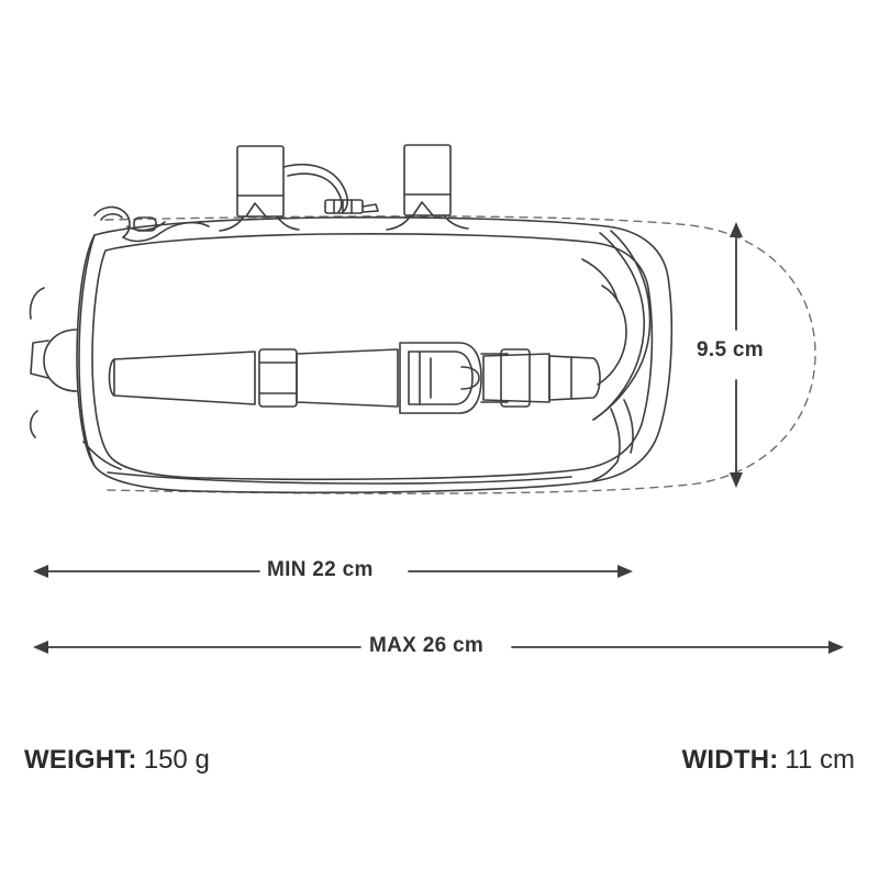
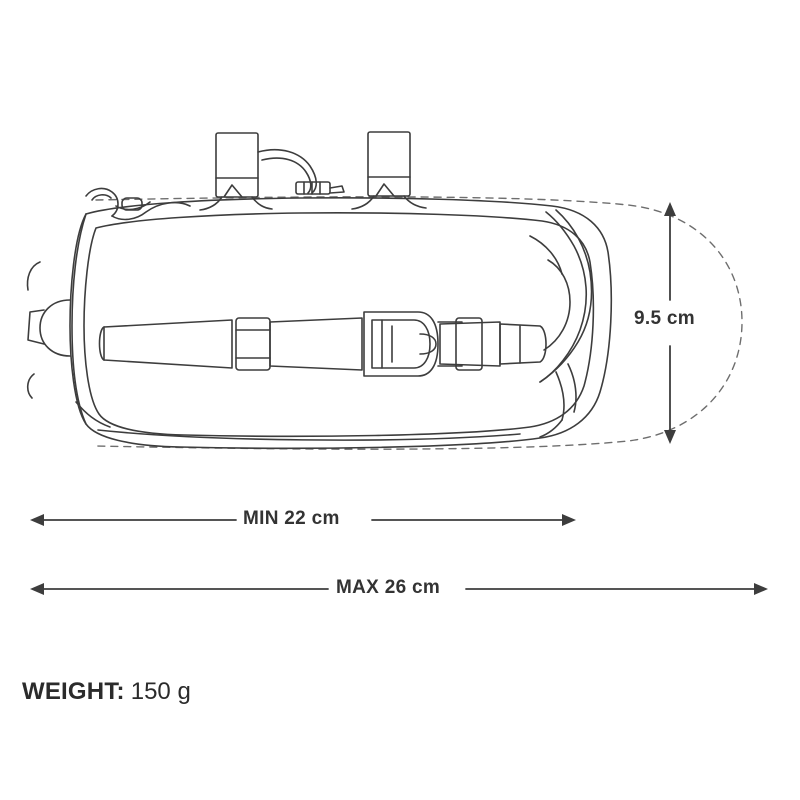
  9.5 cm
  MIN 22 cm
  MAX 26 cm
  WEIGHT: 150 g
- WIDTH: 11 cm
